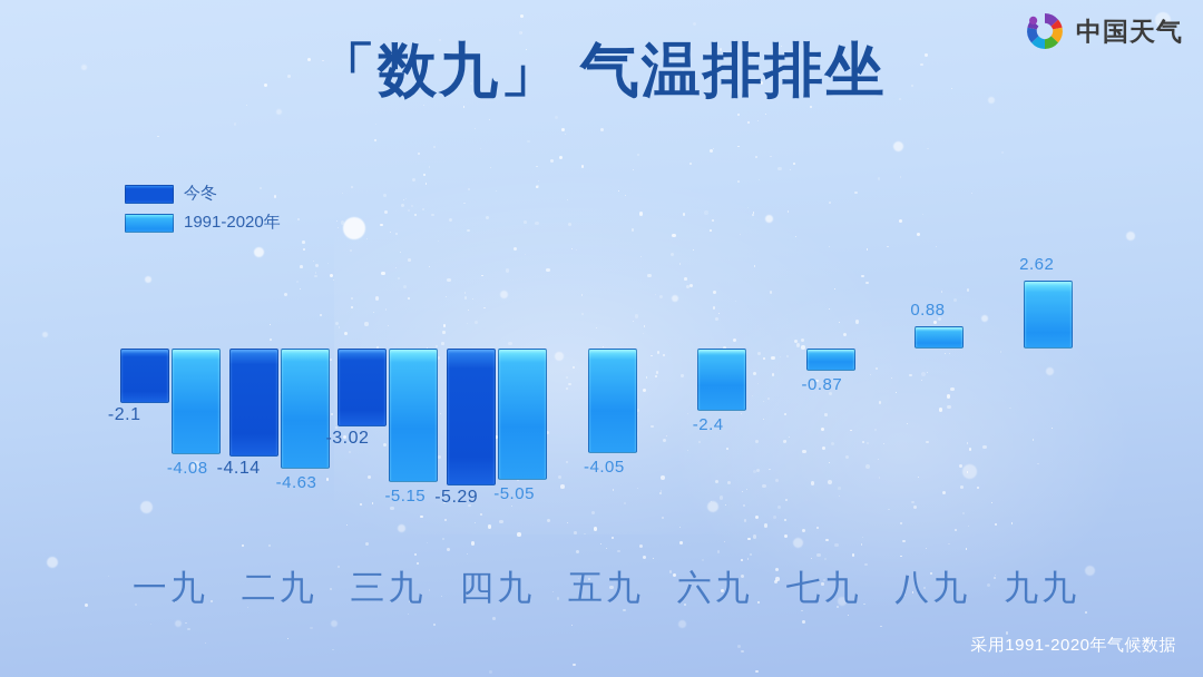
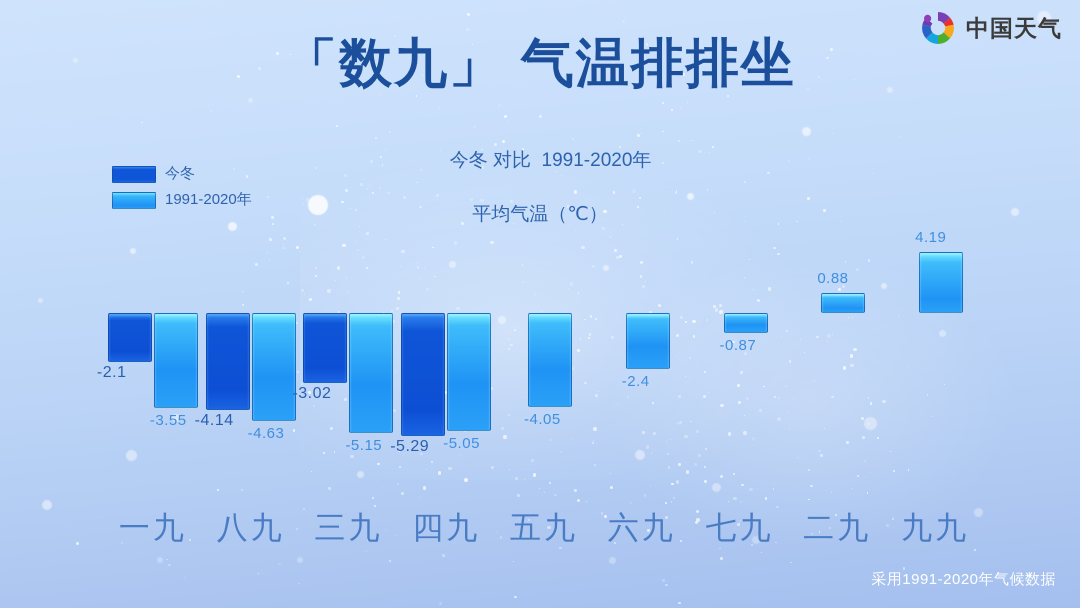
  中国天气
  「数九」 气温排排坐
+ 今冬 对比 1991-2020年
+ 平均气温（℃）
  今冬
  1991-2020年
  -2.1
- -4.08
+ -3.55
  -4.14
  -4.63
  -3.02
  -5.15
  -5.29
  -5.05
  -4.05
  -2.4
  -0.87
  0.88
- 2.62
+ 4.19
  一九
- 二九
+ 八九
  三九
  四九
  五九
  六九
  七九
- 八九
+ 二九
  九九
  采用1991-2020年气候数据
